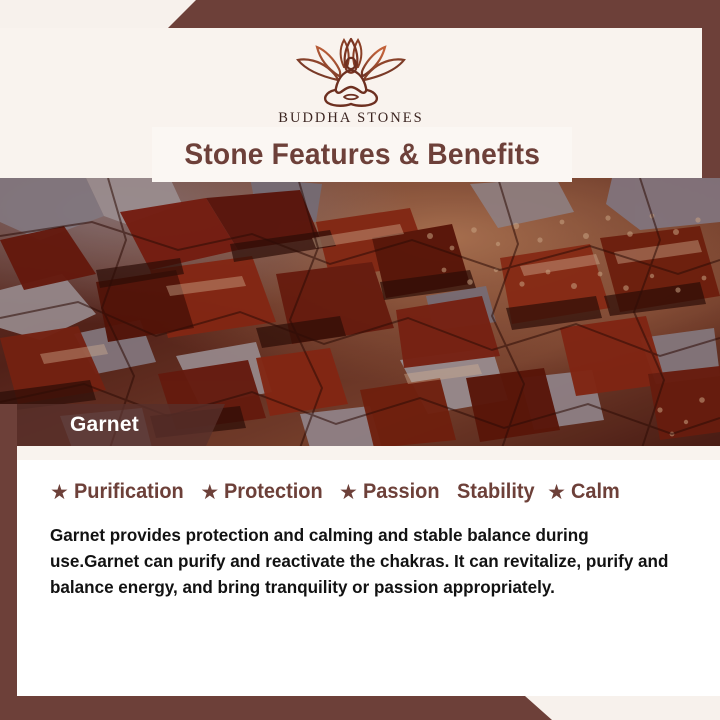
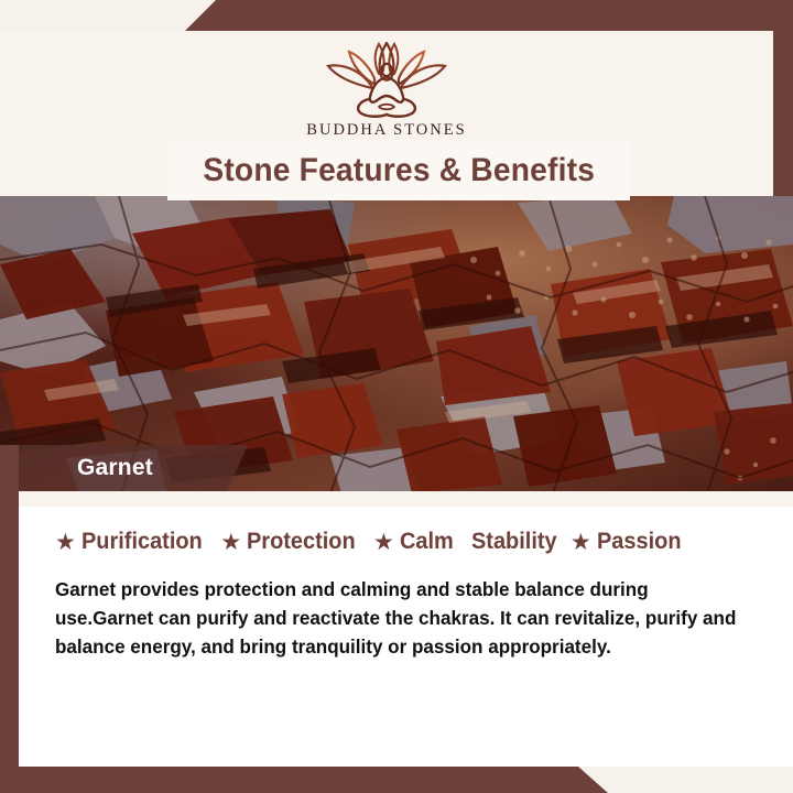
  BUDDHA STONES
  Stone Features & Benefits
  Garnet
  ★
  Purification
  ★
  Protection
  ★
- Passion
+ Calm
  Stability
  ★
- Calm
+ Passion
  Garnet provides protection and calming and stable balance during use.Garnet can purify and reactivate the chakras. It can revitalize, purify and balance energy, and bring tranquility or passion appropriately.
